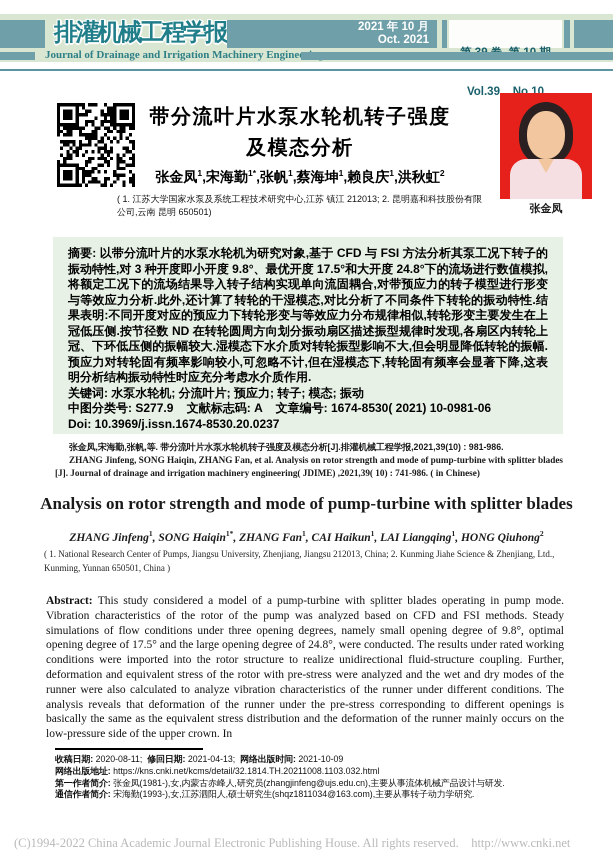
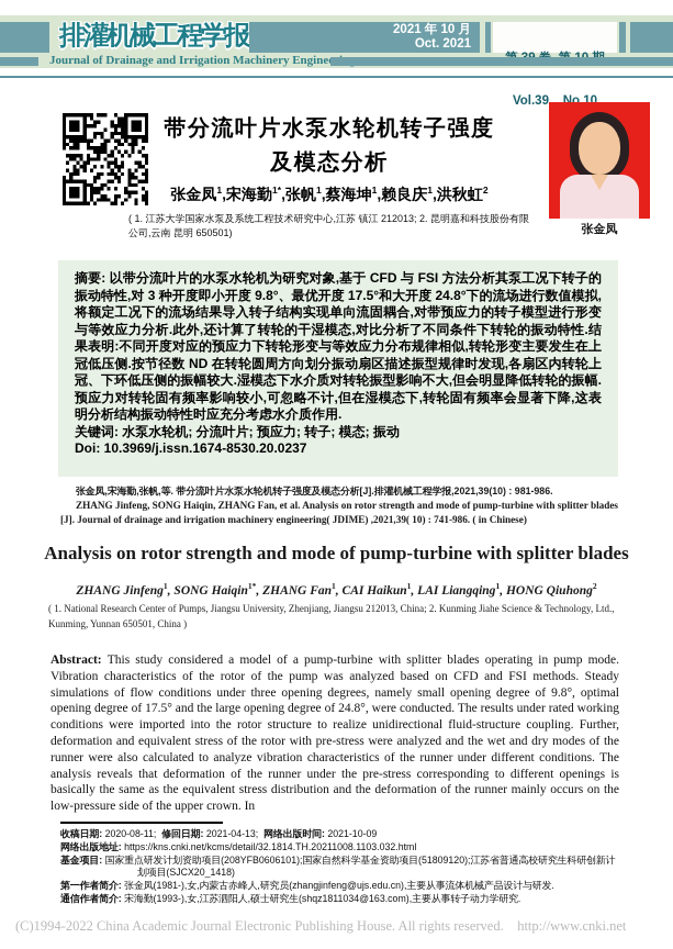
  排灌机械工程学报
  2021 年 10 月
  Oct. 2021
  Vol.39 No.10
  Journal of Drainage and Irrigation Machinery Engine
  带分流叶片水泵水轮机转子强度
  及模态分析
  张金凤1,宋海勤1*,张帆1,蔡海坤1,赖良庆1,洪秋虹2
  ( 1. 江苏大学国家水泵及系统工程技术研究中心,江苏 镇江 212013; 2. 昆明嘉和科技股份有限公司,云南 昆明 650501)
  张金凤
  摘要: 以带分流叶片的水泵水轮机为研究对象,基于 CFD 与 FSI 方法分析其泵工况下转子的振动特性,对 3 种开度即小开度 9.8°、最优开度 17.5°和大开度 24.8°下的流场进行数值模拟,将额定工况下的流场结果导入转子结构实现单向流固耦合,对带预应力的转子模型进行形变与等效应力分析.此外,还计算了转轮的干湿模态,对比分析了不同条件下转轮的振动特性.结果表明:不同开度对应的预应力下转轮形变与等效应力分布规律相似,转轮形变主要发生在上冠低压侧.按节径数 ND 在转轮圆周方向划分振动扇区描述振型规律时发现,各扇区内转轮上冠、下环低压侧的振幅较大.湿模态下水介质对转轮振型影响不大,但会明显降低转轮的振幅.预应力对转轮固有频率影响较小,可忽略不计,但在湿模态下,转轮固有频率会显著下降,这表明分析结构振动特性时应充分考虑水介质作用.
  关键词: 水泵水轮机; 分流叶片; 预应力; 转子; 模态; 振动
- 中图分类号: S277.9 文献标志码: A 文章编号: 1674-8530( 2021) 10-0981-06
  Doi: 10.3969/j.issn.1674-8530.20.0237
  张金凤,宋海勤,张帆,等. 带分流叶片水泵水轮机转子强度及模态分析[J].排灌机械工程学报,2021,39(10) : 981-986.
  ZHANG Jinfeng, SONG Haiqin, ZHANG Fan, et al. Analysis on rotor strength and mode of pump-turbine with splitter blades [J]. Journal of drainage and irrigation machinery engineering( JDIME) ,2021,39( 10) : 741-986. ( in Chinese)
  Analysis on rotor strength and mode of pump-turbine with splitter blades
  ZHANG Jinfeng1, SONG Haiqin1*, ZHANG Fan1, CAI Haikun1, LAI Liangqing1, HONG Qiuhong2
- ( 1. National Research Center of Pumps, Jiangsu University, Zhenjiang, Jiangsu 212013, China; 2. Kunming Jiahe Science & Zhenjiang, Ltd., Kunming, Yunnan 650501, China )
+ ( 1. National Research Center of Pumps, Jiangsu University, Zhenjiang, Jiangsu 212013, China; 2. Kunming Jiahe Science & Technology, Ltd., Kunming, Yunnan 650501, China )
  Abstract: This study considered a model of a pump-turbine with splitter blades operating in pump mode. Vibration characteristics of the rotor of the pump was analyzed based on CFD and FSI methods. Steady simulations of flow conditions under three opening degrees, namely small opening degree of 9.8°, optimal opening degree of 17.5° and the large opening degree of 24.8°, were conducted. The results under rated working conditions were imported into the rotor structure to realize unidirectional fluid-structure coupling. Further, deformation and equivalent stress of the rotor with pre-stress were analyzed and the wet and dry modes of the runner were also calculated to analyze vibration characteristics of the runner under different conditions. The analysis reveals that deformation of the runner under the pre-stress corresponding to different openings is basically the same as the equivalent stress distribution and the deformation of the runner mainly occurs on the low-pressure side of the upper crown. In
  收稿日期: 2020-08-11; 修回日期: 2021-04-13; 网络出版时间: 2021-10-09
  网络出版地址: https://kns.cnki.net/kcms/detail/32.1814.TH.20211008.1103.032.html
+ 基金项目: 国家重点研发计划资助项目(208YFB0606101);国家自然科学基金资助项目(51809120);江苏省普通高校研究生科研创新计划项目(SJCX20_1418)
  第一作者简介: 张金凤(1981-),女,内蒙古赤峰人,研究员(zhangjinfeng@ujs.edu.cn),主要从事流体机械产品设计与研发.
  通信作者简介: 宋海勤(1993-),女,江苏泗阳人,硕士研究生(shqz1811034@163.com),主要从事转子动力学研究.
  (C)1994-2022 China Academic Journal Electronic Publishing House. All rights reserved. http://www.cnki.net
